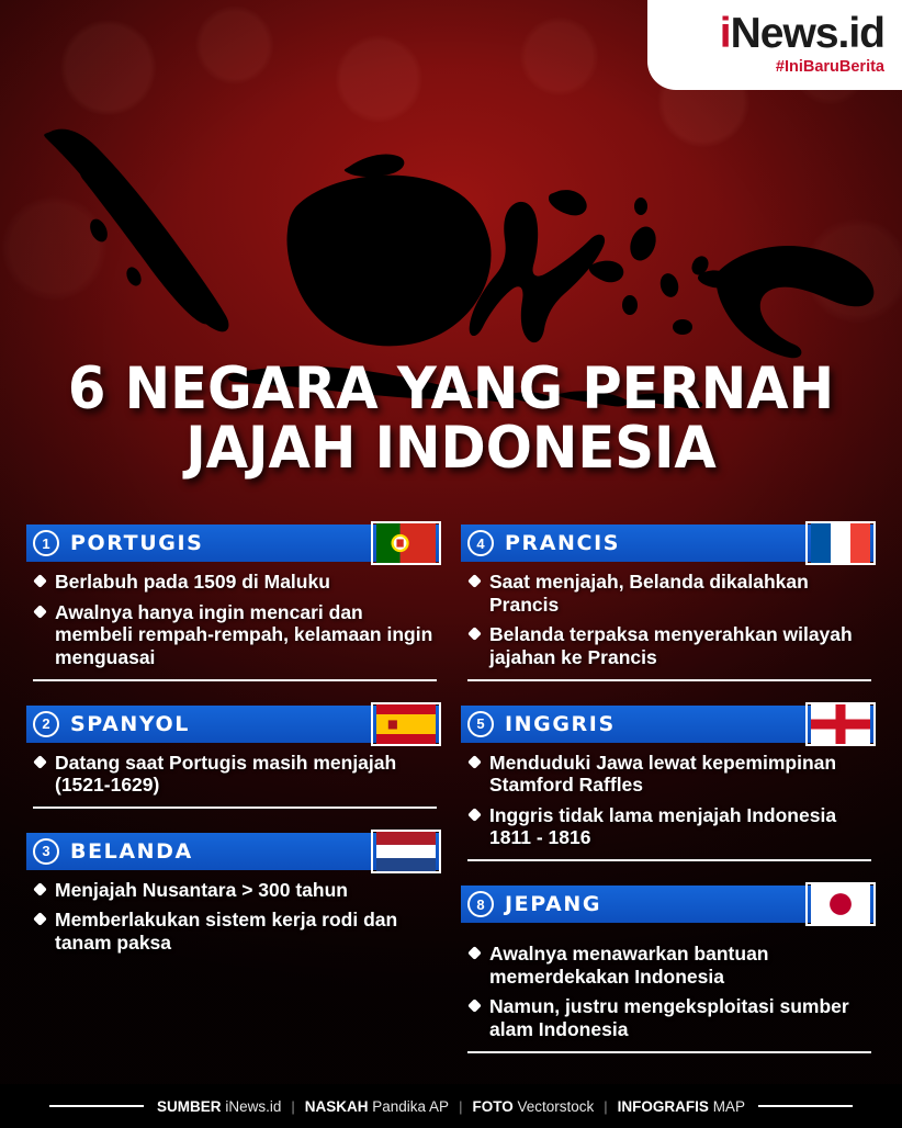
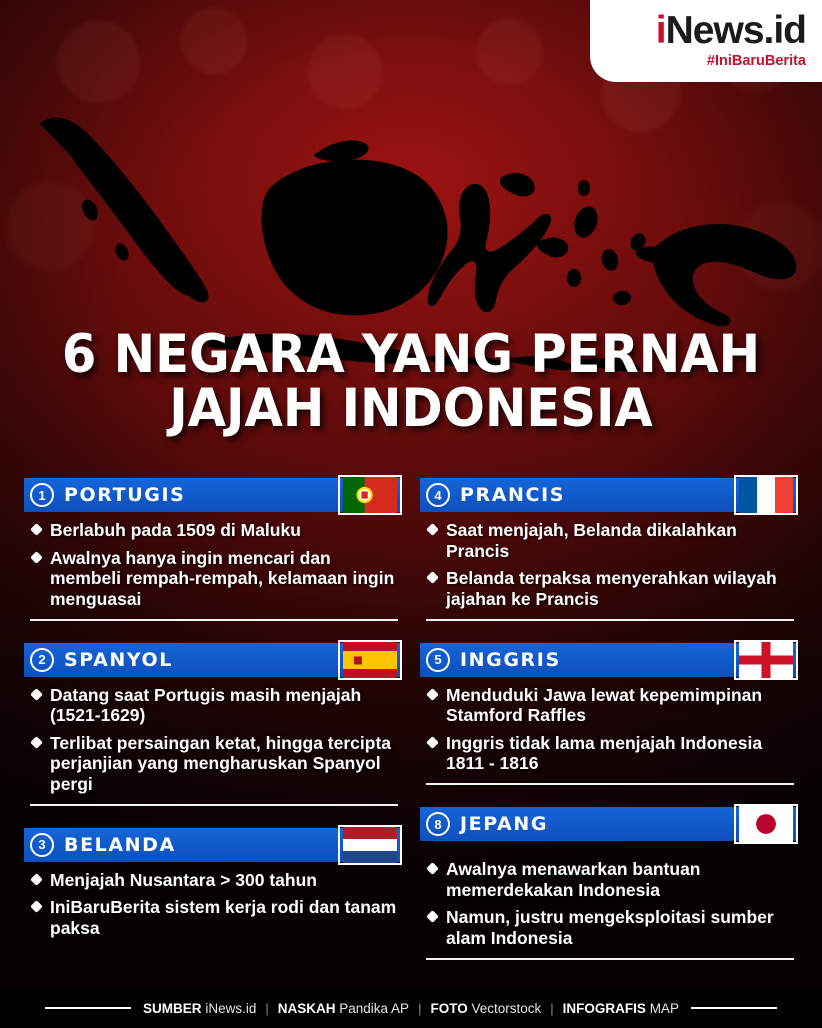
  iNews.id
  #IniBaruBerita
  6 NEGARA YANG PERNAH
  JAJAH INDONESIA
  1
  PORTUGIS
  Berlabuh pada 1509 di Maluku
  Awalnya hanya ingin mencari dan membeli rempah-rempah, kelamaan ingin menguasai
  2
  SPANYOL
  Datang saat Portugis masih menjajah (1521-1629)
+ Terlibat persaingan ketat, hingga tercipta perjanjian yang mengharuskan Spanyol pergi
  3
  BELANDA
  Menjajah Nusantara > 300 tahun
- Memberlakukan sistem kerja rodi dan tanam paksa
+ IniBaruBerita sistem kerja rodi dan tanam paksa
  4
  PRANCIS
  Saat menjajah, Belanda dikalahkan Prancis
  Belanda terpaksa menyerahkan wilayah jajahan ke Prancis
  5
  INGGRIS
  Menduduki Jawa lewat kepemimpinan Stamford Raffles
  Inggris tidak lama menjajah Indonesia 1811 - 1816
  8
  JEPANG
  Awalnya menawarkan bantuan memerdekakan Indonesia
  Namun, justru mengeksploitasi sumber alam Indonesia
  SUMBER iNews.id
  |
  NASKAH Pandika AP
  |
  FOTO Vectorstock
  |
  INFOGRAFIS MAP
